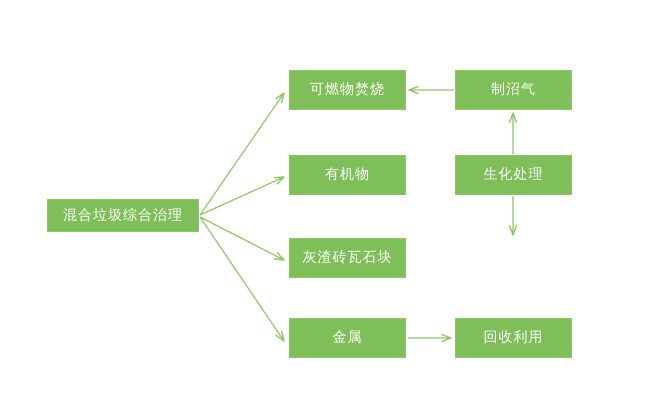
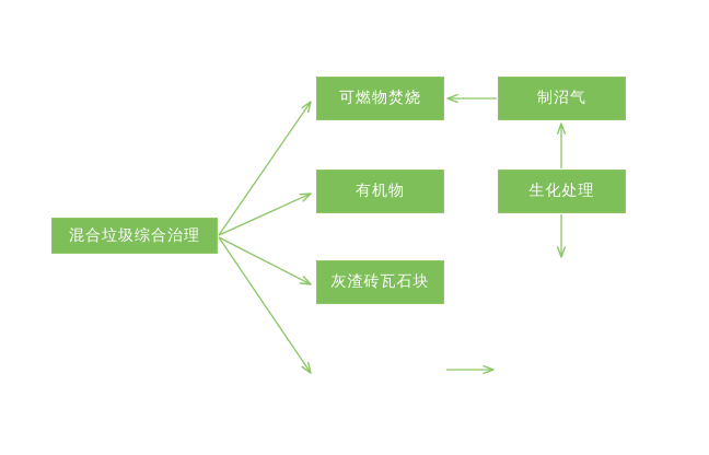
  混合垃圾综合治理
  可燃物焚烧
  制沼气
  有机物
  生化处理
  灰渣砖瓦石块
- 金属
- 回收利用
